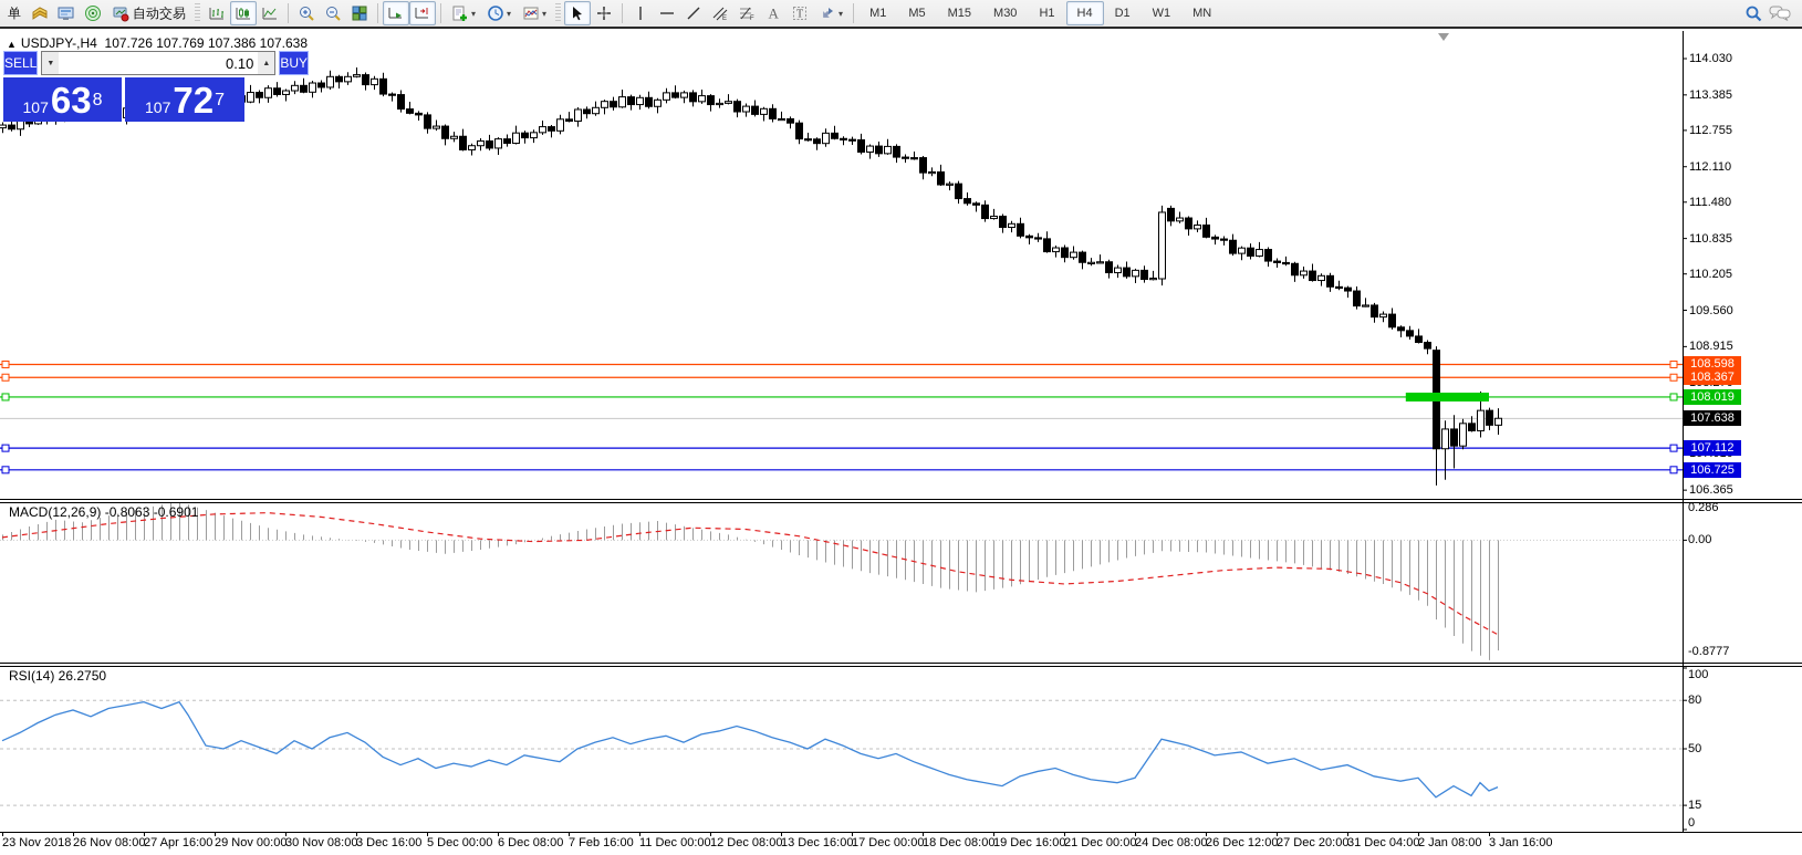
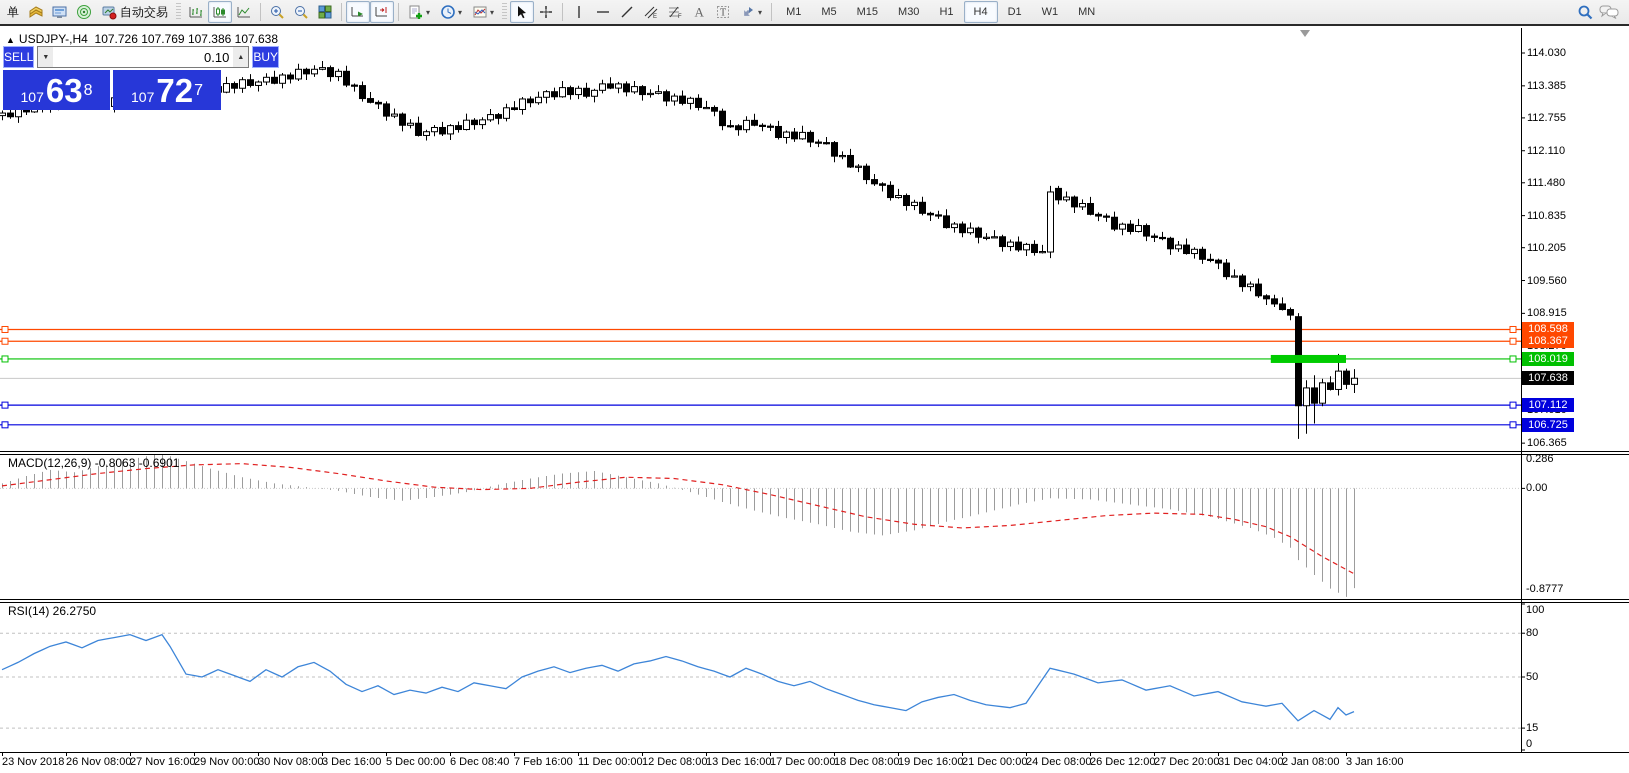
  单
  自动交易
  ▾
  ▾
  ▾
  A
  T
  ▾
  M1
  M5
  M15
  M30
  H1
  H4
  D1
  W1
  MN
  ▲ USDJPY-,H4 107.726 107.769 107.386 107.638
  MACD(12,26,9) -0.8063 -0.6901
  RSI(14) 26.2750
  SELL
  0.10
  BUY
  107
  63
  8
  107
  72
  7
  114.030
  113.385
  112.755
  112.110
  111.480
  110.835
  110.205
  109.560
  108.915
  106.365
  0.286
  0.00
  -0.8777
  100
  80
  50
  15
  0
  23 Nov 2018
  26 Nov 08:00
- 27 Apr 16:00
+ 27 Nov 16:00
  29 Nov 00:00
  30 Nov 08:00
  3 Dec 16:00
  5 Dec 00:00
- 6 Dec 08:00
+ 6 Dec 08:40
  7 Feb 16:00
  11 Dec 00:00
  12 Dec 08:00
  13 Dec 16:00
  17 Dec 00:00
  18 Dec 08:00
  19 Dec 16:00
  21 Dec 00:00
  24 Dec 08:00
  26 Dec 12:00
  27 Dec 20:00
  31 Dec 04:00
  2 Jan 08:00
  3 Jan 16:00
  108.598
  108.367
  108.019
  107.112
  106.725
  107.638
